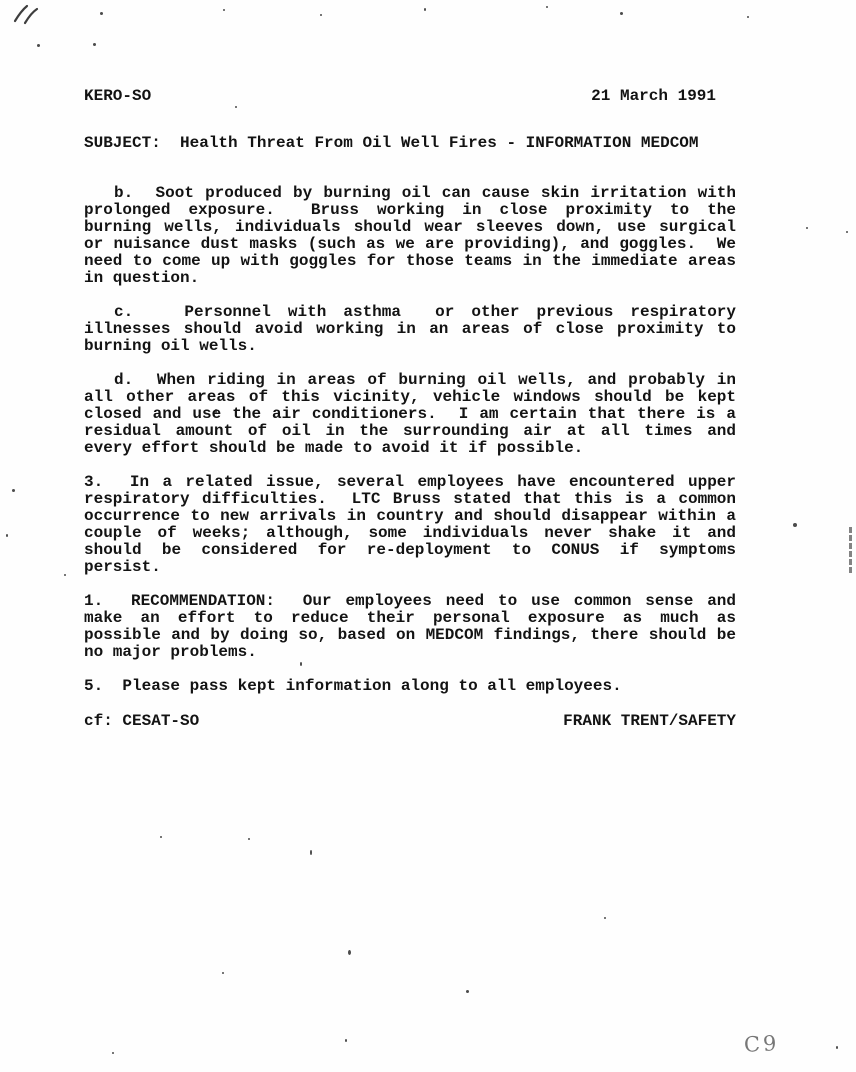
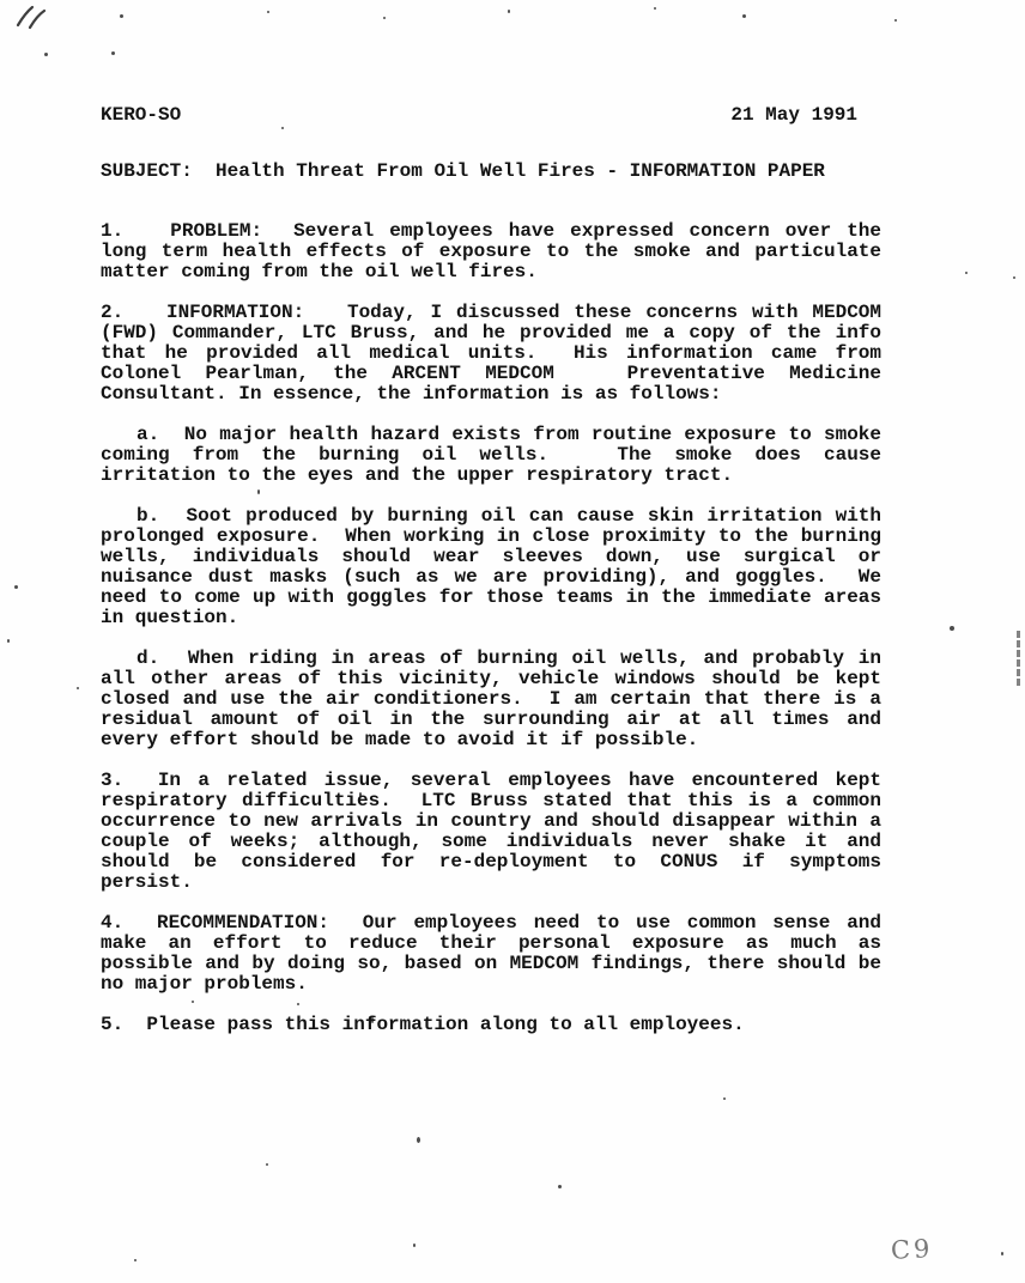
  KERO-SO
- 21 March 1991
+ 21 May 1991
- SUBJECT: Health Threat From Oil Well Fires - INFORMATION MEDCOM
+ SUBJECT: Health Threat From Oil Well Fires - INFORMATION PAPER
+ 1. PROBLEM: Several employees have expressed concern over the long term health effects of exposure to the smoke and particulate matter coming from the oil well fires.
+ 2. INFORMATION: Today, I discussed these concerns with MEDCOM (FWD) Commander, LTC Bruss, and he provided me a copy of the info that he provided all medical units. His information came from Colonel Pearlman, the ARCENT MEDCOM Preventative Medicine Consultant. In essence, the information is as follows:
+ a. No major health hazard exists from routine exposure to smoke coming from the burning oil wells. The smoke does cause irritation to the eyes and the upper respiratory tract.
- b. Soot produced by burning oil can cause skin irritation with prolonged exposure. Bruss working in close proximity to the burning wells, individuals should wear sleeves down, use surgical or nuisance dust masks (such as we are providing), and goggles. We need to come up with goggles for those teams in the immediate areas in question.
+ b. Soot produced by burning oil can cause skin irritation with prolonged exposure. When working in close proximity to the burning wells, individuals should wear sleeves down, use surgical or nuisance dust masks (such as we are providing), and goggles. We need to come up with goggles for those teams in the immediate areas in question.
- c. Personnel with asthma or other previous respiratory illnesses should avoid working in an areas of close proximity to burning oil wells.
  d. When riding in areas of burning oil wells, and probably in all other areas of this vicinity, vehicle windows should be kept closed and use the air conditioners. I am certain that there is a residual amount of oil in the surrounding air at all times and every effort should be made to avoid it if possible.
- 3. In a related issue, several employees have encountered upper respiratory difficulties. LTC Bruss stated that this is a common occurrence to new arrivals in country and should disappear within a couple of weeks; although, some individuals never shake it and should be considered for re-deployment to CONUS if symptoms persist.
+ 3. In a related issue, several employees have encountered kept respiratory difficulties. LTC Bruss stated that this is a common occurrence to new arrivals in country and should disappear within a couple of weeks; although, some individuals never shake it and should be considered for re-deployment to CONUS if symptoms persist.
- 1. RECOMMENDATION: Our employees need to use common sense and make an effort to reduce their personal exposure as much as possible and by doing so, based on MEDCOM findings, there should be no major problems.
+ 4. RECOMMENDATION: Our employees need to use common sense and make an effort to reduce their personal exposure as much as possible and by doing so, based on MEDCOM findings, there should be no major problems.
- 5. Please pass kept information along to all employees.
+ 5. Please pass this information along to all employees.
- cf: CESAT-SO
- FRANK TRENT/SAFETY
